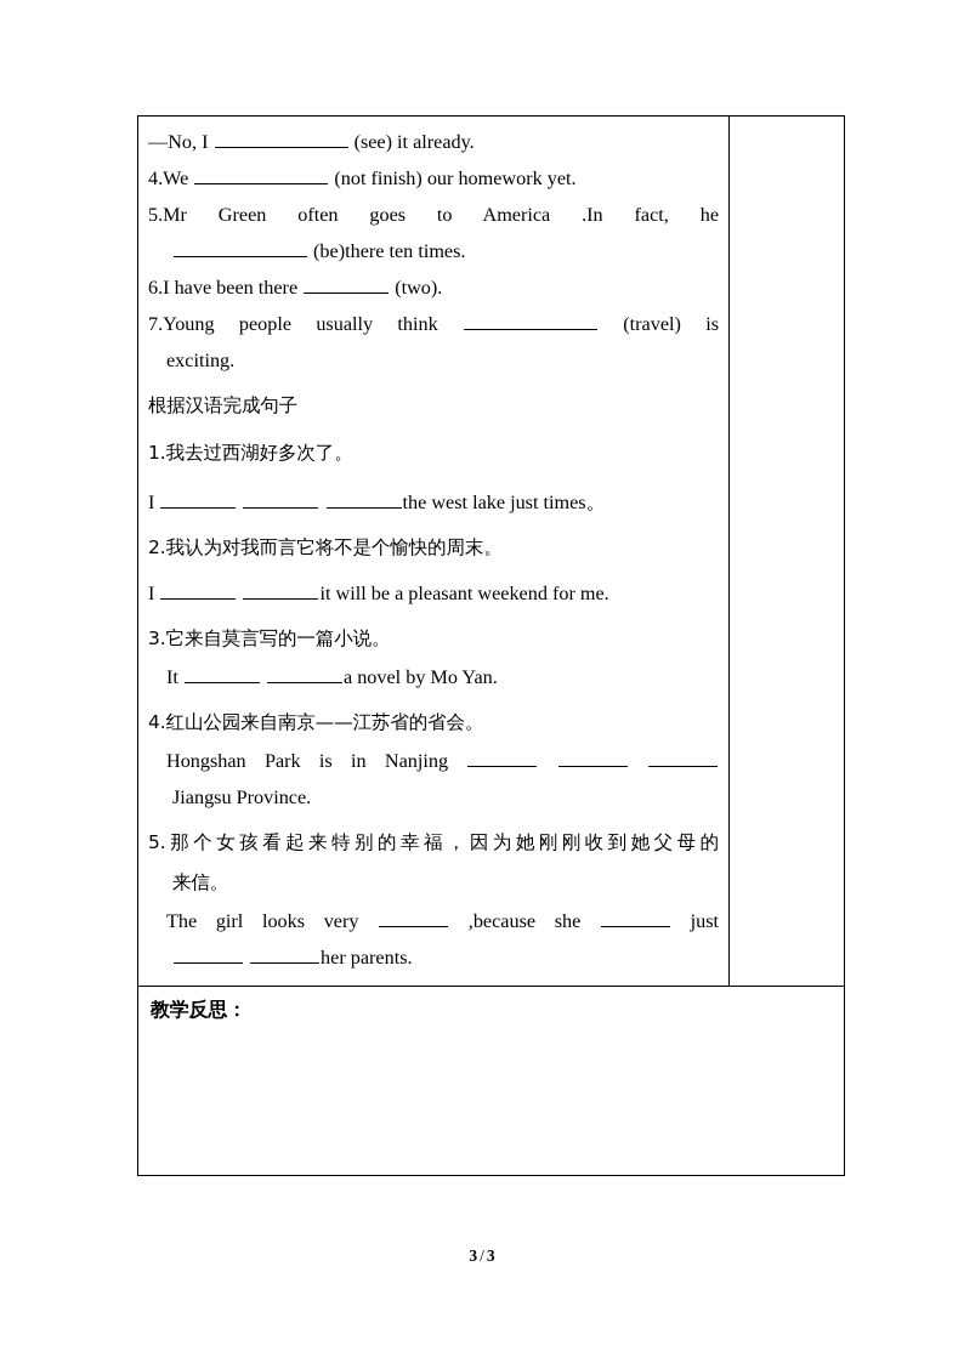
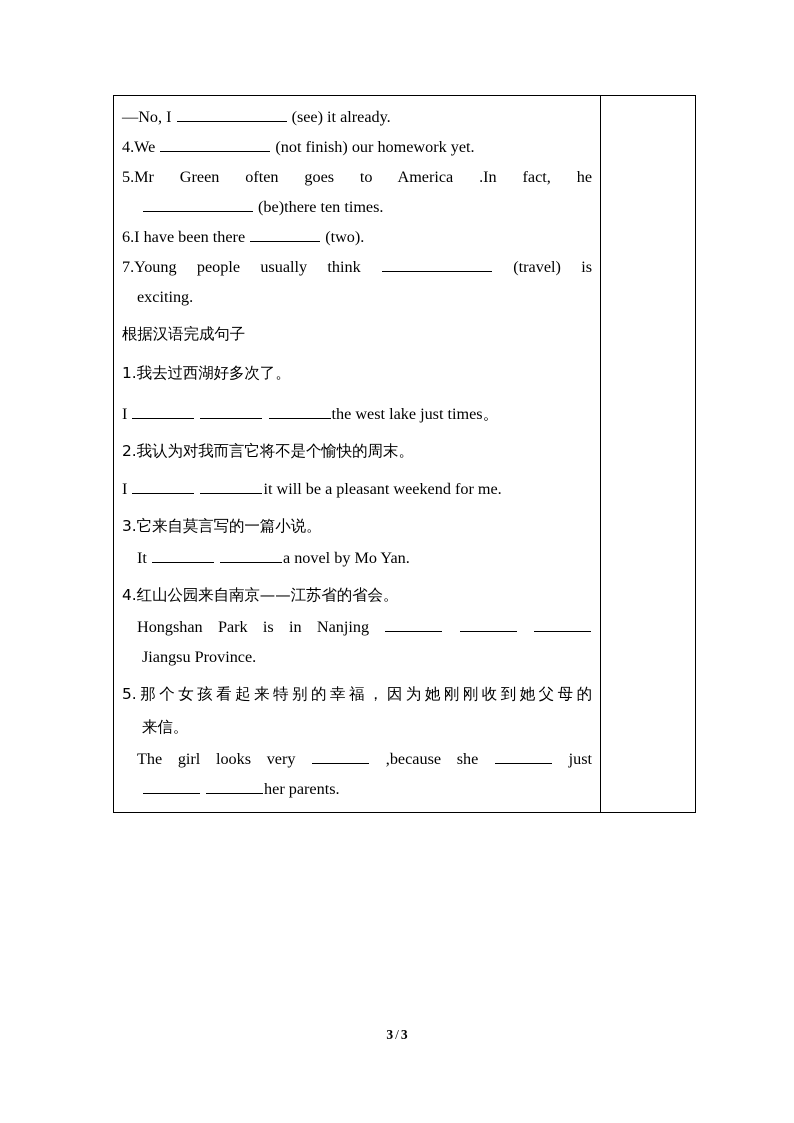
  —No, I (see) it already. 4.We (not finish) our homework yet. 5.Mr Green often goes to America .In fact, he (be)there ten times. 6.I have been there (two). 7.Young people usually think (travel) is exciting. 根据汉语完成句子 1.我去过西湖好多次了。 I the west lake just times。 2.我认为对我而言它将不是个愉快的周末。 I it will be a pleasant weekend for me. 3.它来自莫言写的一篇小说。 It a novel by Mo Yan. 4.红山公园来自南京——江苏省的省会。 Hongshan Park is in Nanjing Jiangsu Province. 5.那个女孩看起来特别的幸福，因为她刚刚收到她父母的 来信。 The girl looks very ,because she just her parents.
- 教学反思：
  3 / 3
